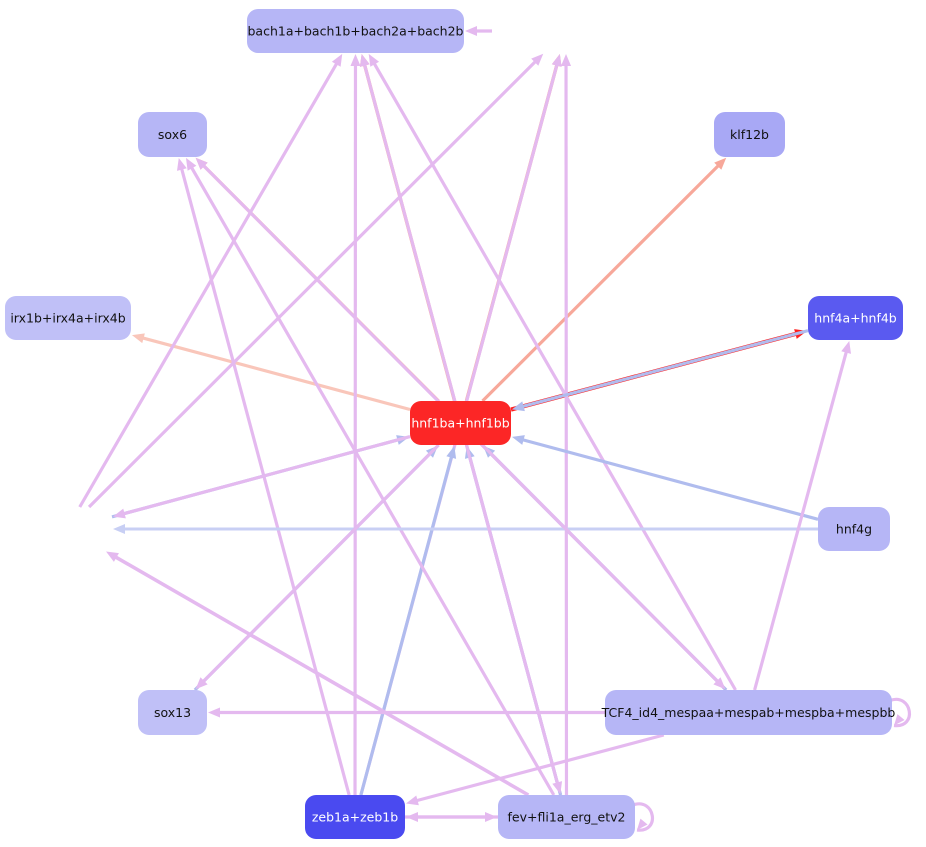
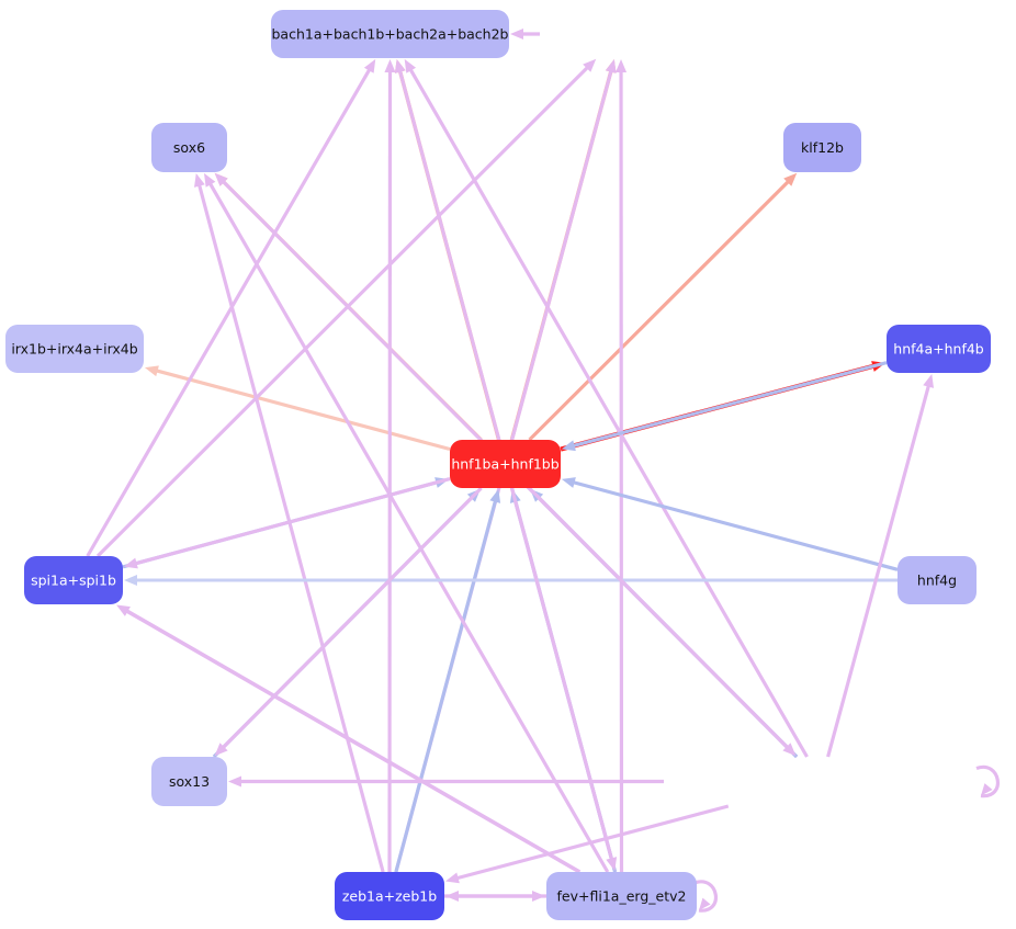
  bach1a+bach1b+bach2a+bach2b
  sox6
  klf12b
  irx1b+irx4a+irx4b
  hnf4a+hnf4b
  hnf1ba+hnf1bb
+ spi1a+spi1b
  hnf4g
  sox13
- TCF4_id4_mespaa+mespab+mespba+mespbb
  zeb1a+zeb1b
  fev+fli1a_erg_etv2
